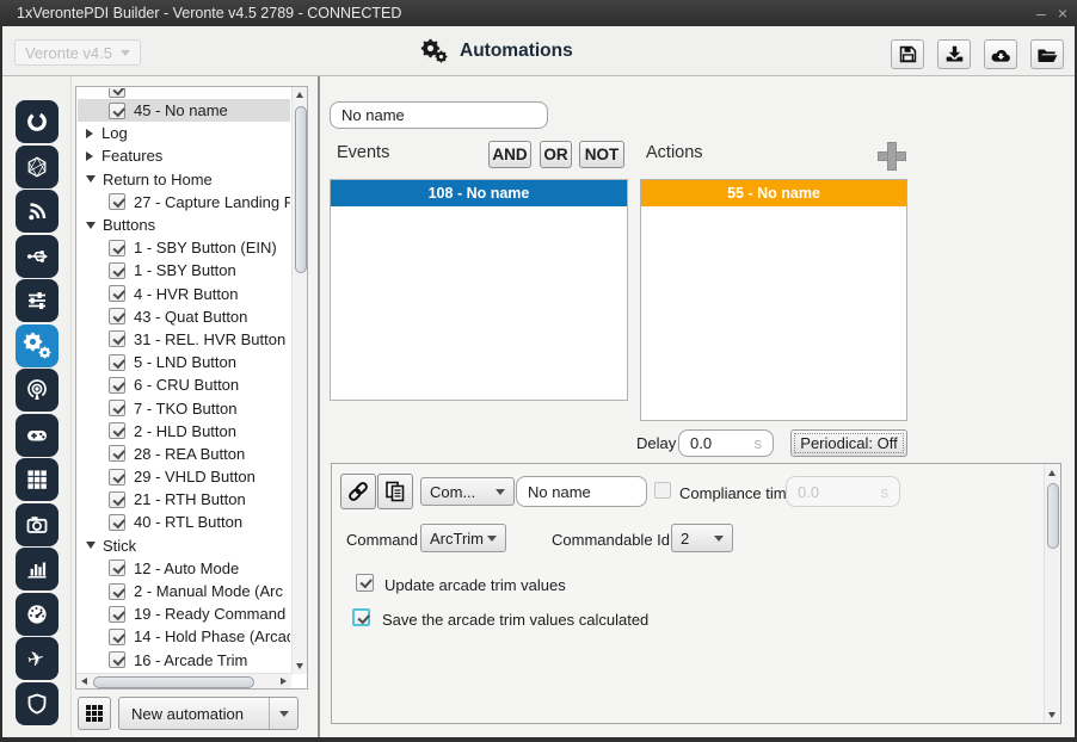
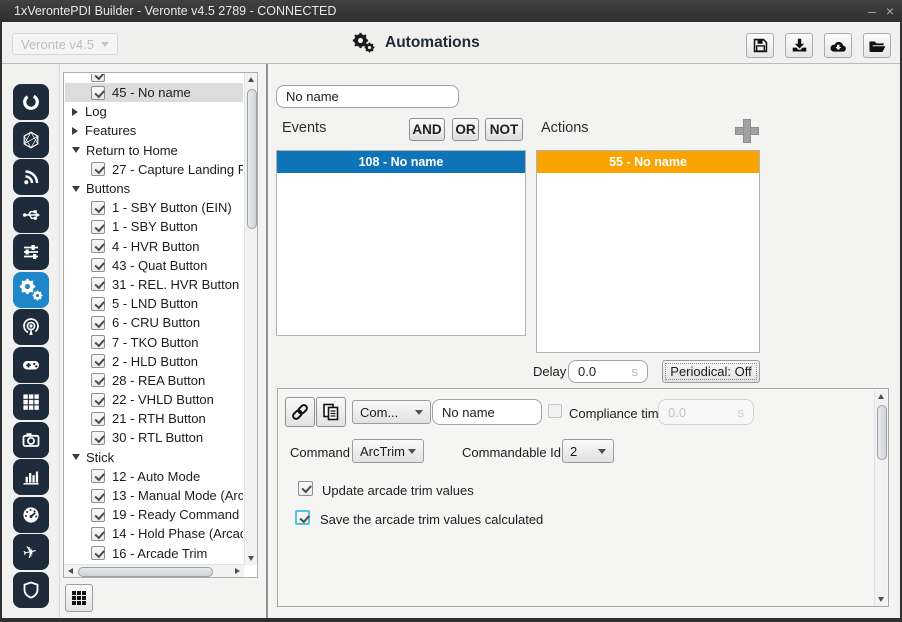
  1xVerontePDI Builder - Veronte v4.5 2789 - CONNECTED
  –
  ×
  Veronte v4.5
  Automations
  45 - No name
  Log
  Features
  Return to Home
  27 - Capture Landing P
  Buttons
  1 - SBY Button (EIN)
  1 - SBY Button
  4 - HVR Button
  43 - Quat Button
  31 - REL. HVR Button
  5 - LND Button
  6 - CRU Button
  7 - TKO Button
  2 - HLD Button
  28 - REA Button
- 29 - VHLD Button
+ 22 - VHLD Button
  21 - RTH Button
- 40 - RTL Button
+ 30 - RTL Button
  Stick
  12 - Auto Mode
- 2 - Manual Mode (Arc
+ 13 - Manual Mode (Arc
  19 - Ready Command
  14 - Hold Phase (Arca
  16 - Arcade Trim
- New automation
  No name
  Events
  AND
  OR
  NOT
  Actions
  108 - No name
  55 - No name
  Delay
  0.0
  s
  Periodical: Off
  Com...
  No name
  Compliance tim
  0.0
  s
  Command
  ArcTrim
  Commandable Id
  2
  Update arcade trim values
  Save the arcade trim values calculated
